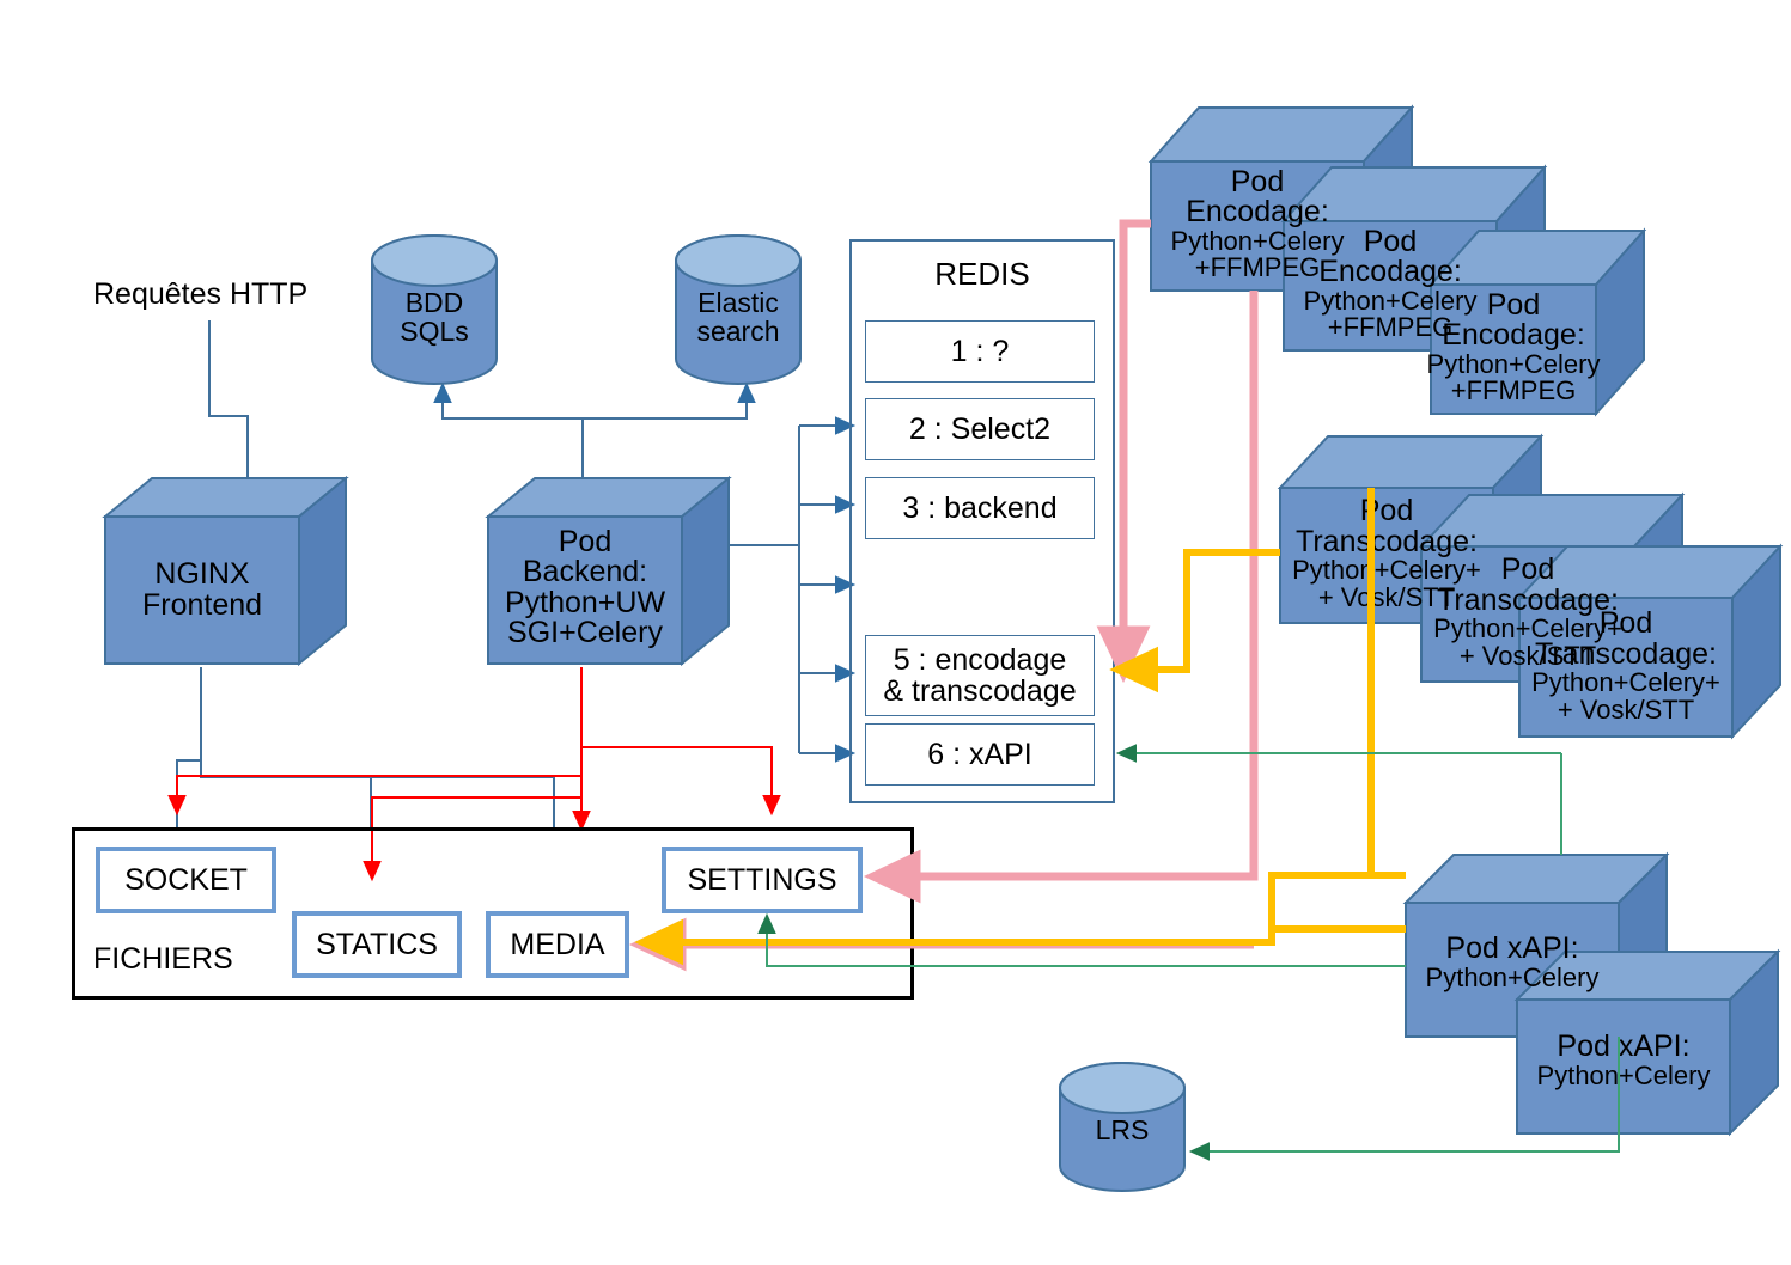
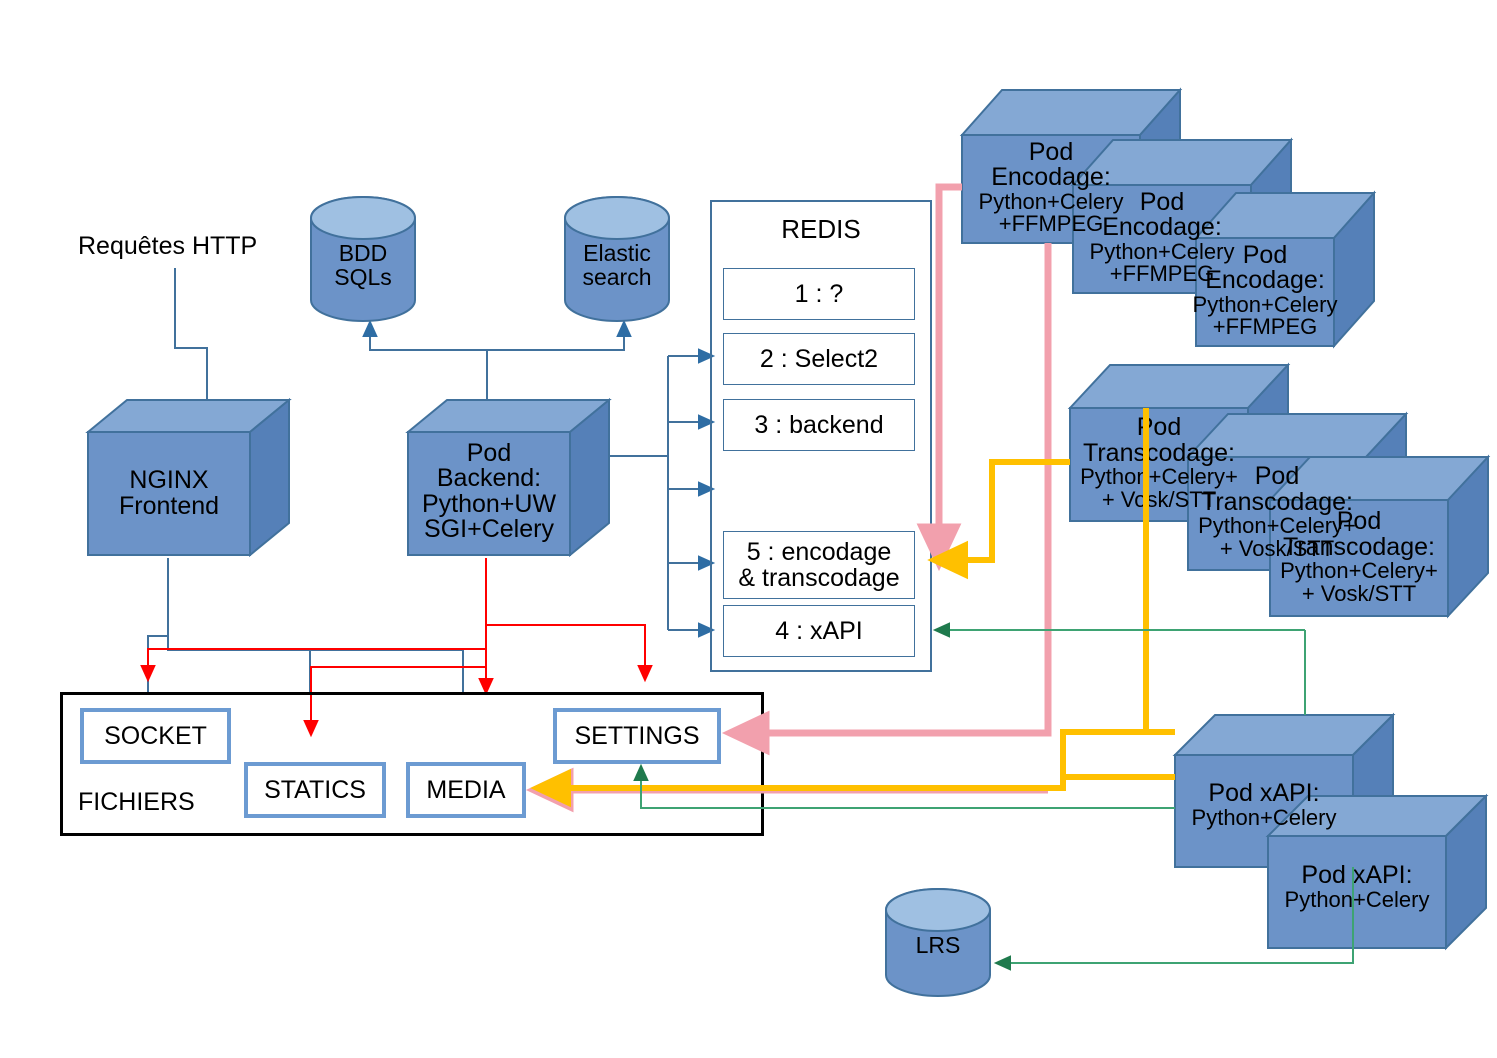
  BDD
  SQLs
  Elastic
  search
  LRS
  REDIS
  1 : ?
  2 : Select2
  3 : backend
  5 : encodage
  & transcodage
- 6 : xAPI
+ 4 : xAPI
  NGINX
  Frontend
  Pod
  Backend:
  Python+UW
  SGI+Celery
  Pod
  Encodage:
  Python+Celery
  +FFMPEG
  Pod
  Encodage:
  Python+Celery
  +FFMPEG
  Pod
  Encodage:
  Python+Celery
  +FFMPEG
  Transcodage:
  Python+Celery+
  + Vosk/STT
  Pod
  Transcodage:
  Python+Celery+
  + Vosk/STT
  Pod
  Transcodage:
  Python+Celery+
  + Vosk/STT
  Pod xAPI:
  Python+Celery
  Pod xAPI:
  Python+Celery
  FICHIERS
  SOCKET
  STATICS
  MEDIA
  SETTINGS
  Requêtes HTTP
